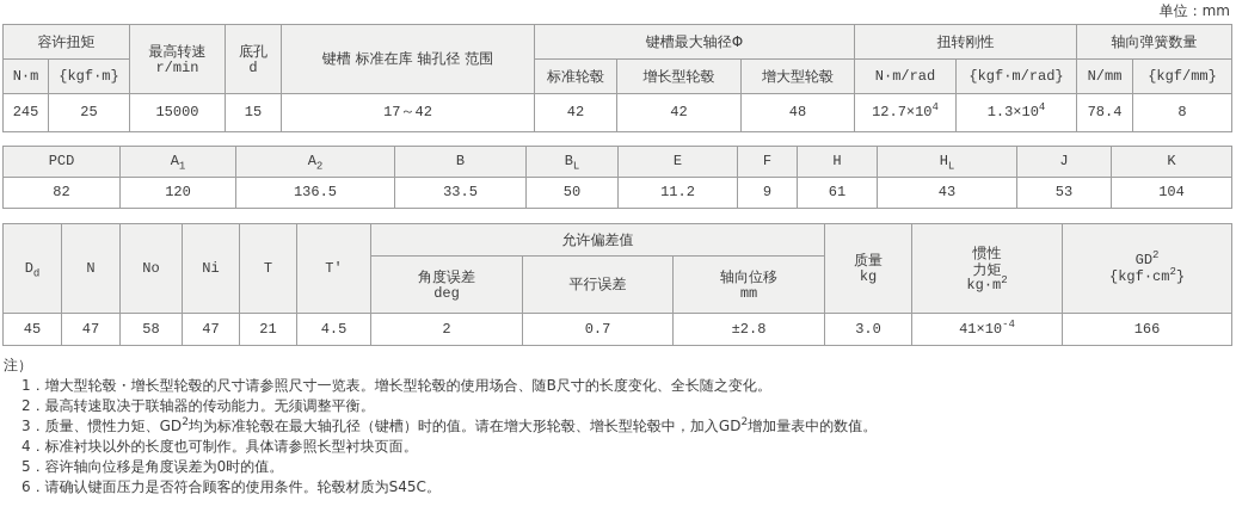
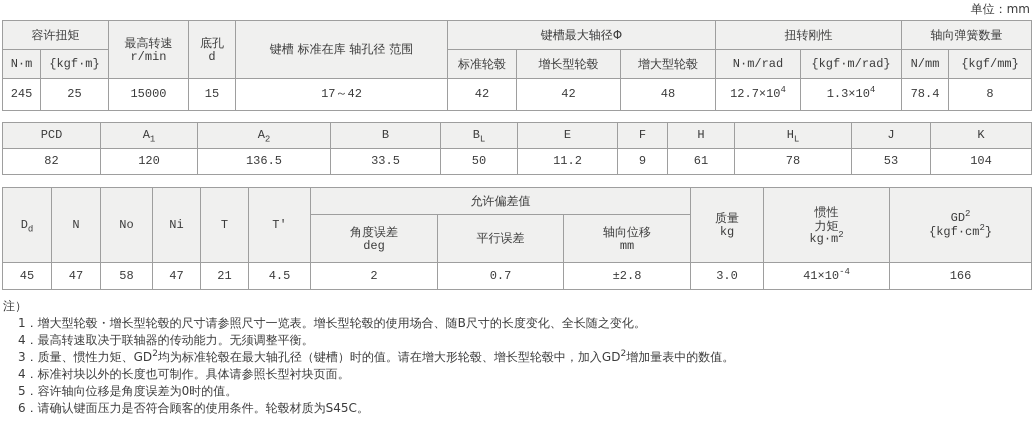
  单位：mm
  容许扭矩	最高转速 r/min	底孔 d	键槽 标准在库 轴孔径 范围	键槽最大轴径Φ	扭转刚性	轴向弹簧数量
  N·m	{kgf·m}	标准轮毂	增长型轮毂	增大型轮毂	N·m/rad	{kgf·m/rad}	N/mm	{kgf/mm}
  245	25	15000	15	17～42	42	42	48	12.7×104	1.3×104	78.4	8
  PCD	A1	A2	B	BL	E	F	H	HL	J	K
- 82	120	136.5	33.5	50	11.2	9	61	43	53	104
+ 82	120	136.5	33.5	50	11.2	9	61	78	53	104
  Dd	N	No	Ni	T	T'	允许偏差值	质量 kg	惯性 力矩 kg·m2	GD2 {kgf·cm2}
  角度误差 deg	平行误差	轴向位移 mm
  45	47	58	47	21	4.5	2	0.7	±2.8	3.0	41×10-4	166
  注）
  1．增大型轮毂・增长型轮毂的尺寸请参照尺寸一览表。增长型轮毂的使用场合、随B尺寸的长度变化、全长随之变化。
- 2．最高转速取决于联轴器的传动能力。无须调整平衡。
+ 4．最高转速取决于联轴器的传动能力。无须调整平衡。
  3．质量、惯性力矩、GD2均为标准轮毂在最大轴孔径（键槽）时的值。请在增大形轮毂、增长型轮毂中，加入GD2增加量表中的数值。
  4．标准衬块以外的长度也可制作。具体请参照长型衬块页面。
  5．容许轴向位移是角度误差为0时的值。
  6．请确认键面压力是否符合顾客的使用条件。轮毂材质为S45C。
